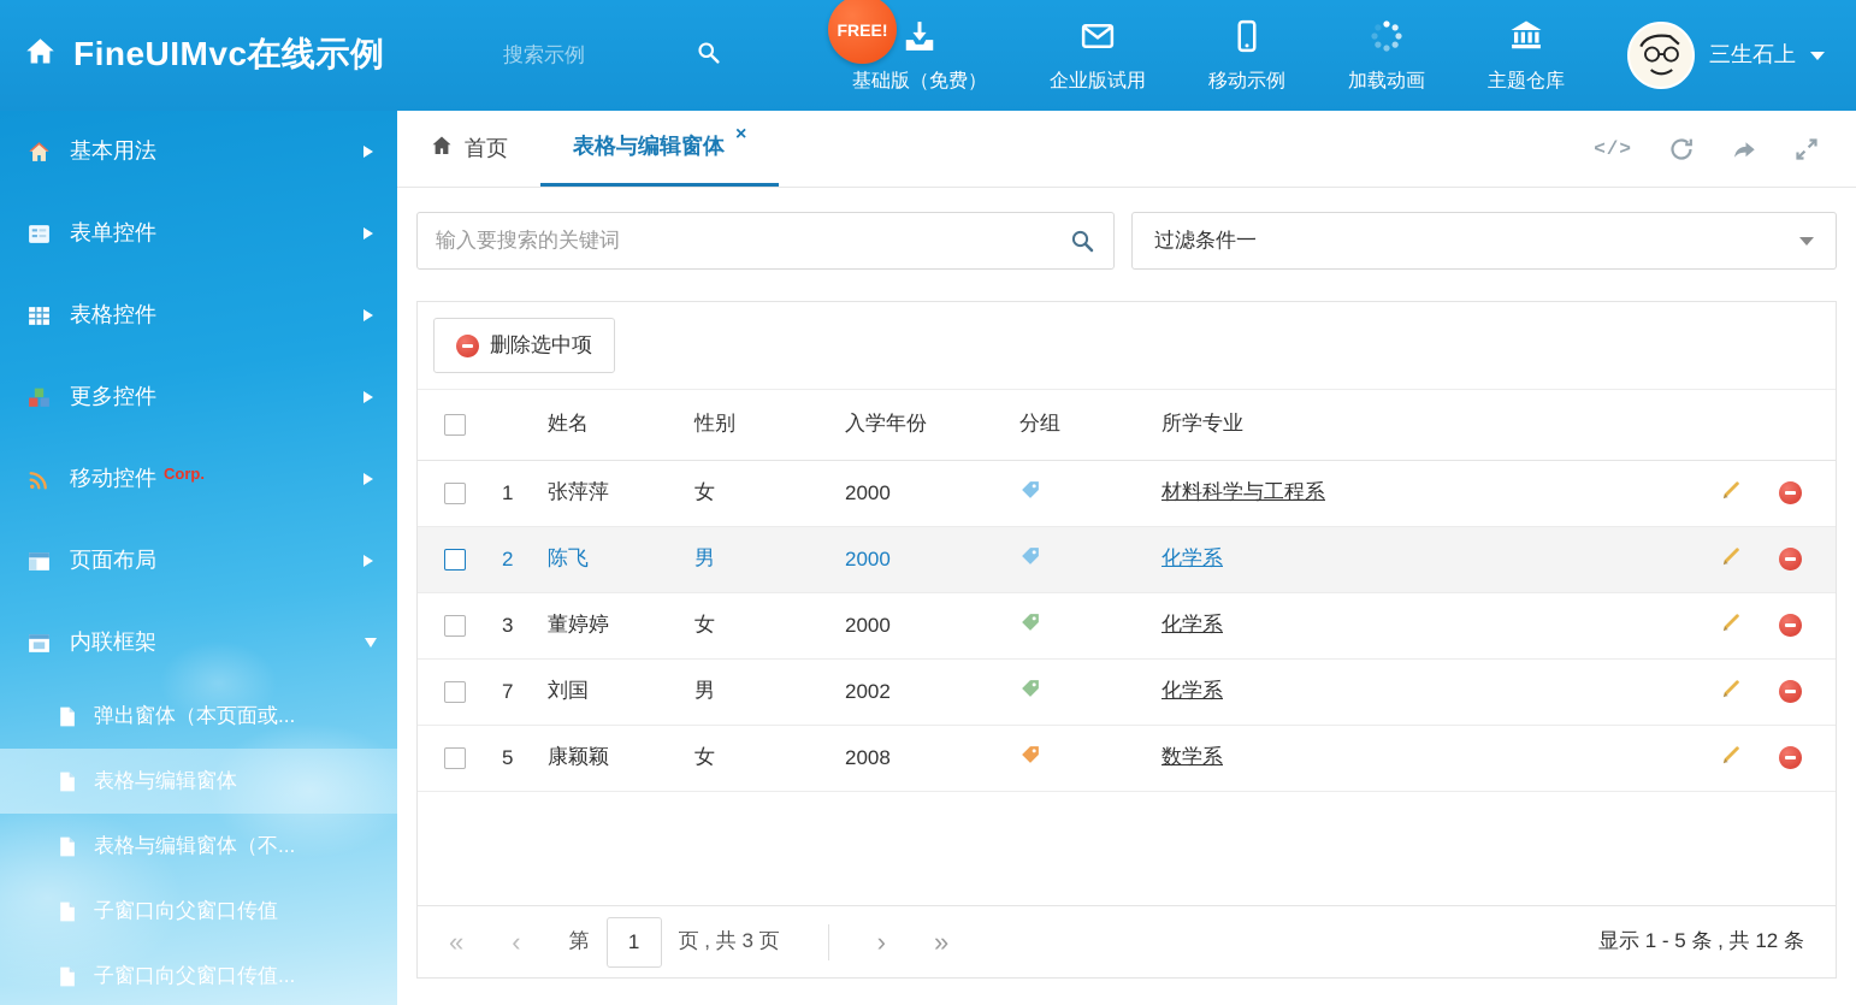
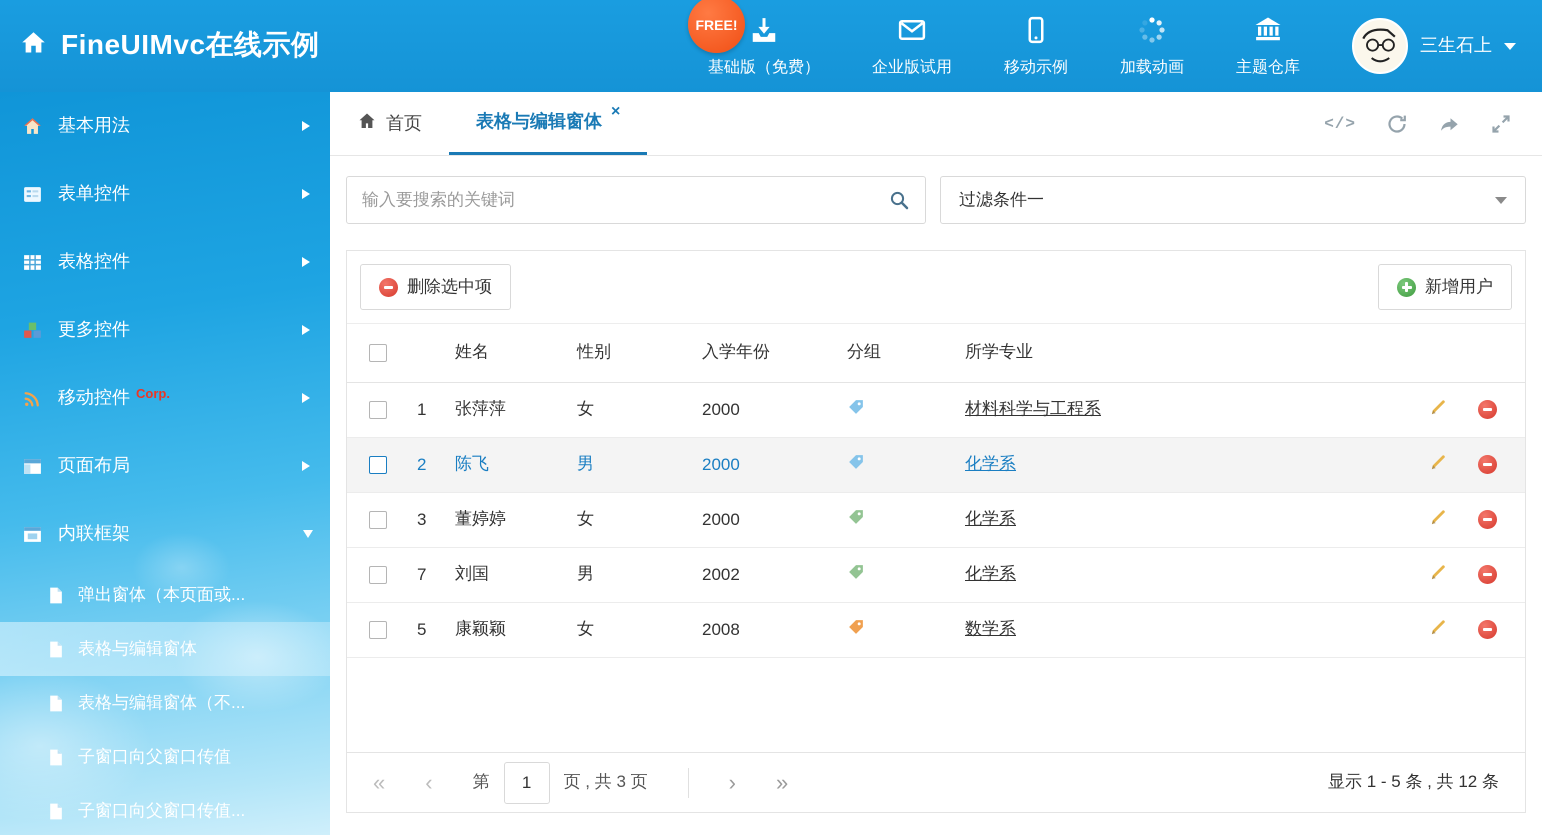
  FineUIMvc在线示例
- 搜索示例
  FREE!
  基础版（免费）
  企业版试用
  移动示例
  加载动画
  主题仓库
  三生石上
  基本用法
  表单控件
  表格控件
  更多控件
  移动控件
  Corp.
  页面布局
  内联框架
  弹出窗体（本页面或...
  表格与编辑窗体
  表格与编辑窗体（不...
  子窗口向父窗口传值
  子窗口向父窗口传值...
  首页
  表格与编辑窗体
  ×
  </>
  输入要搜索的关键词
  过滤条件一
  删除选中项
+ 新增用户
  		姓名	性别	入学年份	分组	所学专业
  	1	张萍萍	女	2000		材料科学与工程系
  	2	陈飞	男	2000		化学系
  	3	董婷婷	女	2000		化学系
  	7	刘国	男	2002		化学系
  	5	康颖颖	女	2008		数学系
  «
  ‹
  第
  1
  页 , 共 3 页
  ›
  »
  显示 1 - 5 条 , 共 12 条
